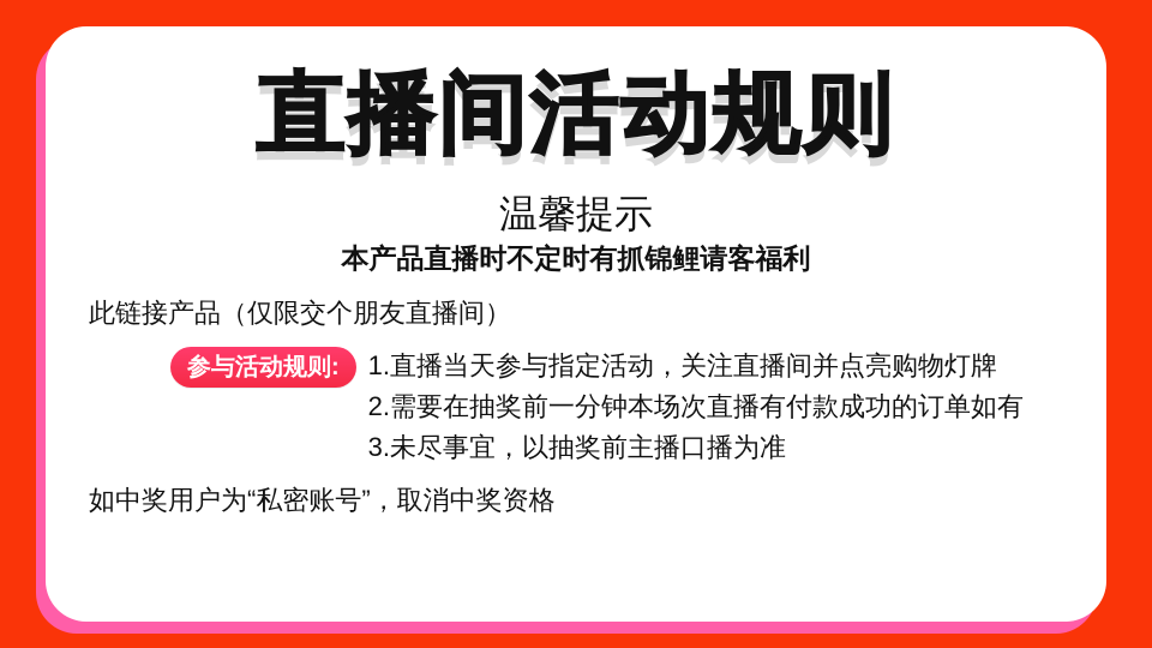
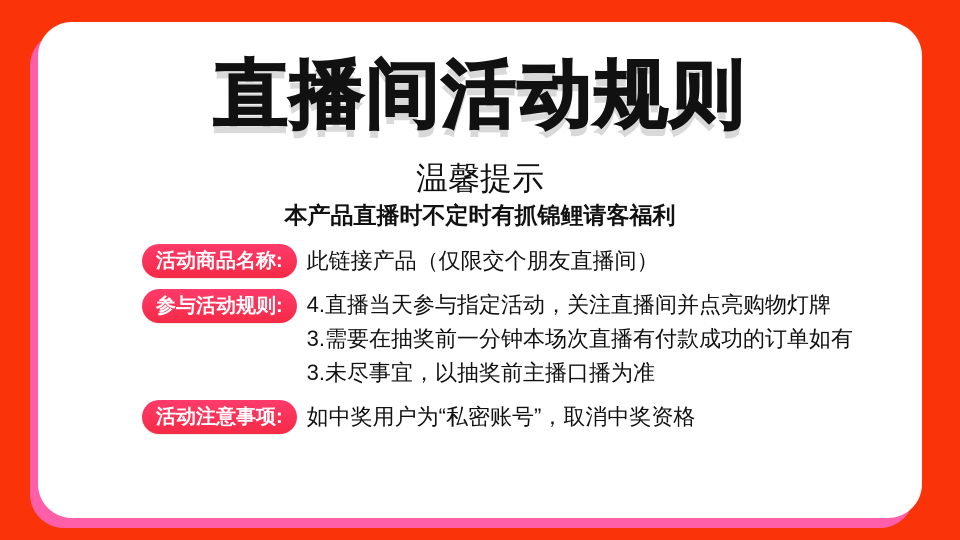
  直播间活动规则
  温馨提示
  本产品直播时不定时有抓锦鲤请客福利
+ 活动商品名称:
  此链接产品（仅限交个朋友直播间）
  参与活动规则:
- 1.直播当天参与指定活动，关注直播间并点亮购物灯牌
+ 4.直播当天参与指定活动，关注直播间并点亮购物灯牌
- 2.需要在抽奖前一分钟本场次直播有付款成功的订单如有
+ 3.需要在抽奖前一分钟本场次直播有付款成功的订单如有
  3.未尽事宜，以抽奖前主播口播为准
+ 活动注意事项:
  如中奖用户为“私密账号”，取消中奖资格
